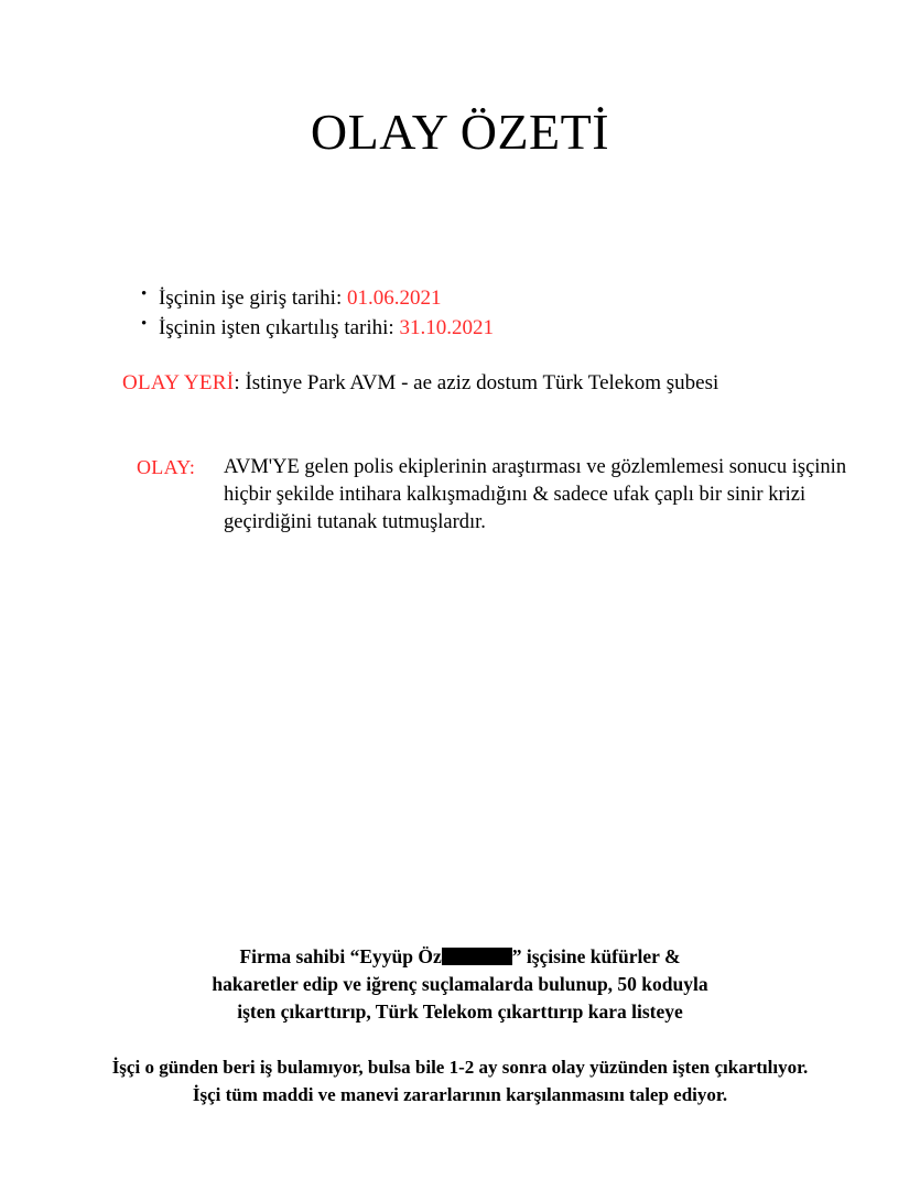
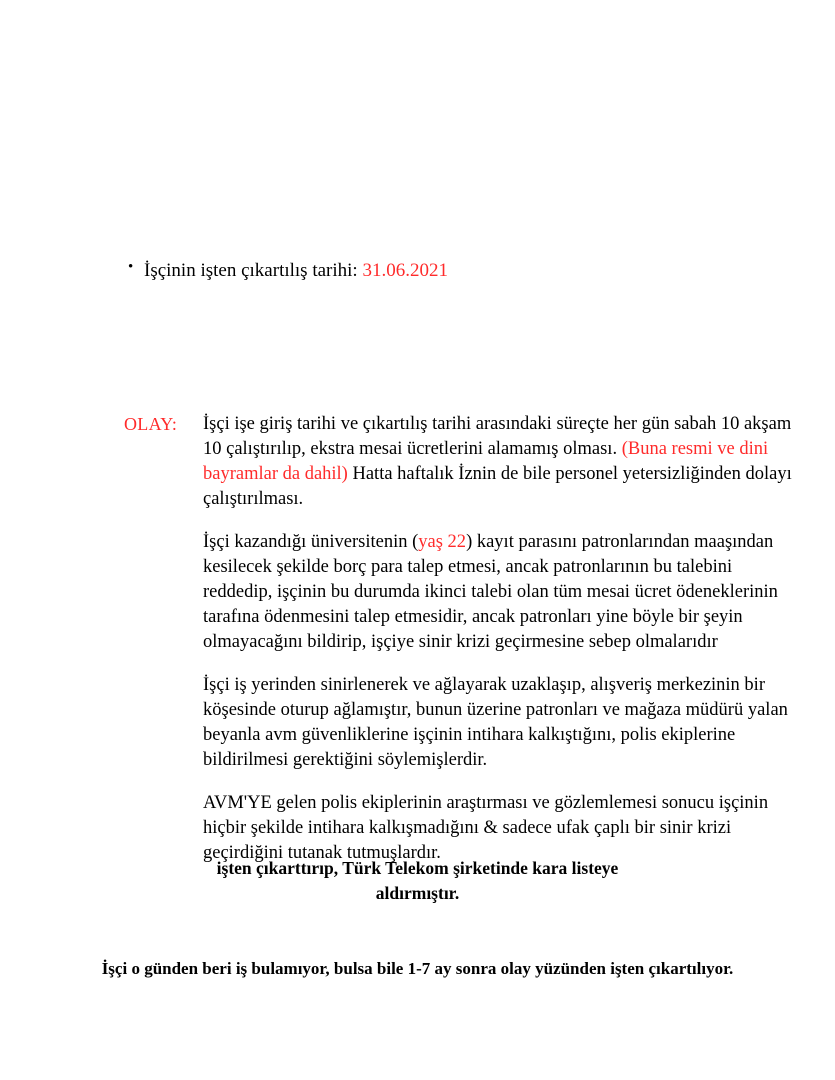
- OLAY ÖZETİ
- İşçinin işe giriş tarihi: 01.06.2021
- İşçinin işten çıkartılış tarihi: 31.10.2021
+ İşçinin işten çıkartılış tarihi: 31.06.2021
- OLAY YERİ: İstinye Park AVM - ae aziz dostum Türk Telekom şubesi
  OLAY:
+ İşçi işe giriş tarihi ve çıkartılış tarihi arasındaki süreçte her gün sabah 10 akşam 10 çalıştırılıp, ekstra mesai ücretlerini alamamış olması. (Buna resmi ve dini bayramlar da dahil) Hatta haftalık İznin de bile personel yetersizliğinden dolayı çalıştırılması.
+ İşçi kazandığı üniversitenin (yaş 22) kayıt parasını patronlarından maaşından kesilecek şekilde borç para talep etmesi, ancak patronlarının bu talebini reddedip, işçinin bu durumda ikinci talebi olan tüm mesai ücret ödeneklerinin tarafına ödenmesini talep etmesidir, ancak patronları yine böyle bir şeyin olmayacağını bildirip, işçiye sinir krizi geçirmesine sebep olmalarıdır
+ İşçi iş yerinden sinirlenerek ve ağlayarak uzaklaşıp, alışveriş merkezinin bir köşesinde oturup ağlamıştır, bunun üzerine patronları ve mağaza müdürü yalan beyanla avm güvenliklerine işçinin intihara kalkıştığını, polis ekiplerine bildirilmesi gerektiğini söylemişlerdir.
  AVM'YE gelen polis ekiplerinin araştırması ve gözlemlemesi sonucu işçinin hiçbir şekilde intihara kalkışmadığını & sadece ufak çaplı bir sinir krizi geçirdiğini tutanak tutmuşlardır.
- Firma sahibi “Eyyüp Öz ” işçisine küfürler &
- hakaretler edip ve iğrenç suçlamalarda bulunup, 50 koduyla
- işten çıkarttırıp, Türk Telekom çıkarttırıp kara listeye
+ işten çıkarttırıp, Türk Telekom şirketinde kara listeye
+ aldırmıştır.
- İşçi o günden beri iş bulamıyor, bulsa bile 1-2 ay sonra olay yüzünden işten çıkartılıyor.
+ İşçi o günden beri iş bulamıyor, bulsa bile 1-7 ay sonra olay yüzünden işten çıkartılıyor.
- İşçi tüm maddi ve manevi zararlarının karşılanmasını talep ediyor.
